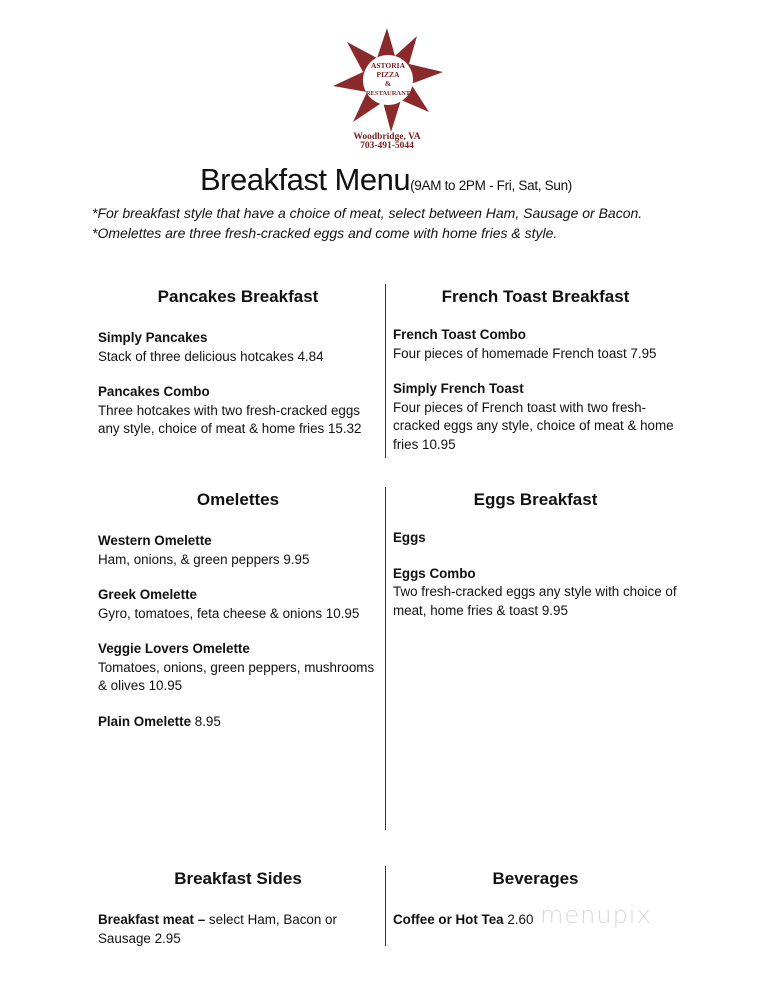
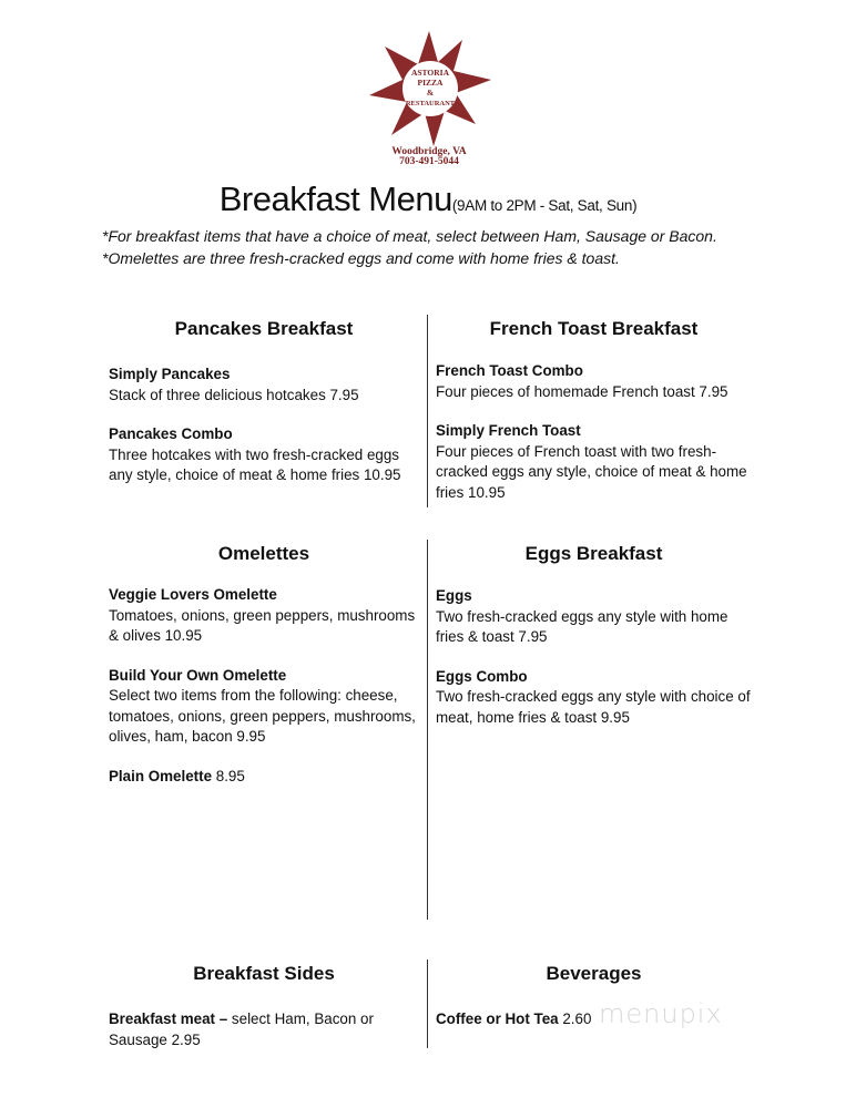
  ASTORIA
  PIZZA
  &
  Woodbridge, VA
  703-491-5044
- Breakfast Menu(9AM to 2PM - Fri, Sat, Sun)
+ Breakfast Menu(9AM to 2PM - Sat, Sat, Sun)
- *For breakfast style that have a choice of meat, select between Ham, Sausage or Bacon.
+ *For breakfast items that have a choice of meat, select between Ham, Sausage or Bacon.
- *Omelettes are three fresh-cracked eggs and come with home fries & style.
+ *Omelettes are three fresh-cracked eggs and come with home fries & toast.
  Pancakes Breakfast
  Simply Pancakes
- Stack of three delicious hotcakes 4.84
+ Stack of three delicious hotcakes 7.95
  Pancakes Combo
- Three hotcakes with two fresh-cracked eggs any style, choice of meat & home fries 15.32
+ Three hotcakes with two fresh-cracked eggs any style, choice of meat & home fries 10.95
  French Toast Breakfast
  French Toast Combo
  Four pieces of homemade French toast 7.95
  Simply French Toast
  Four pieces of French toast with two fresh-cracked eggs any style, choice of meat & home fries 10.95
  Omelettes
- Western Omelette
- Ham, onions, & green peppers 9.95
- Greek Omelette
- Gyro, tomatoes, feta cheese & onions 10.95
  Veggie Lovers Omelette
  Tomatoes, onions, green peppers, mushrooms & olives 10.95
+ Build Your Own Omelette
+ Select two items from the following: cheese, tomatoes, onions, green peppers, mushrooms, olives, ham, bacon 9.95
  Plain Omelette 8.95
  Eggs Breakfast
  Eggs
+ Two fresh-cracked eggs any style with home fries & toast 7.95
  Eggs Combo
  Two fresh-cracked eggs any style with choice of meat, home fries & toast 9.95
  Breakfast Sides
  Breakfast meat – select Ham, Bacon or Sausage 2.95
  Beverages
  Coffee or Hot Tea 2.60
  menupix
